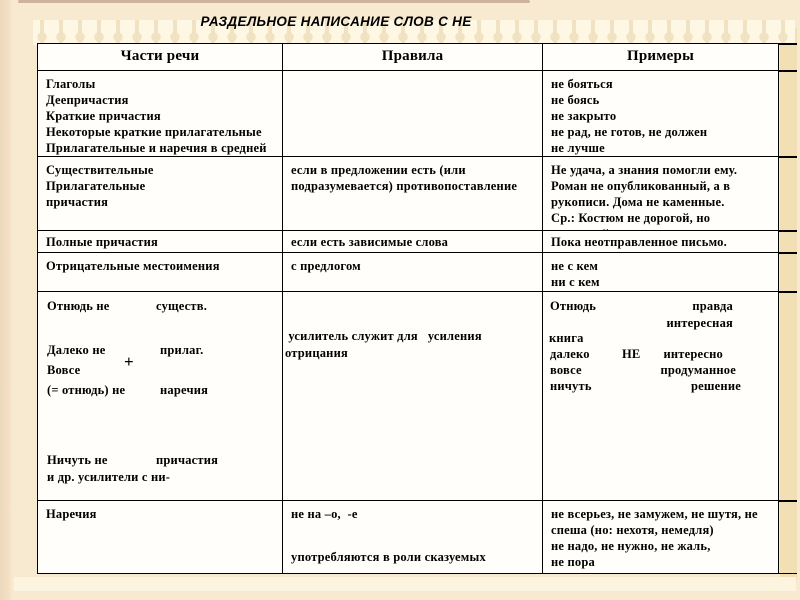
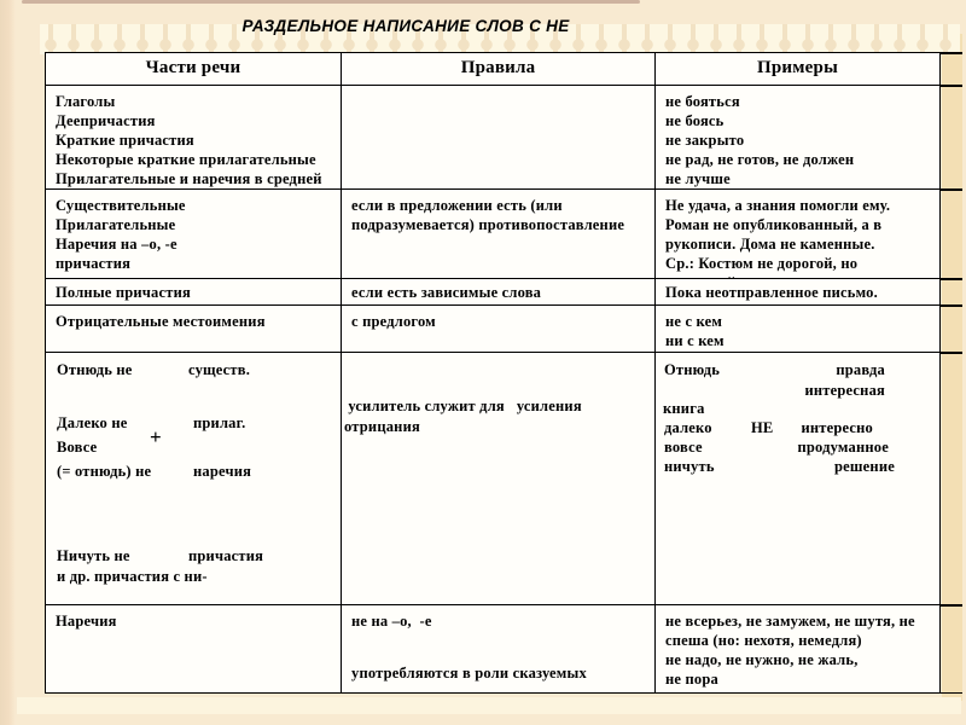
  РАЗДЕЛЬНОЕ НАПИСАНИЕ СЛОВ С НЕ
  Части речи
  Правила
  Примеры
  Глаголы
  Деепричастия
  Краткие причастия
  Некоторые краткие прилагательные
  Прилагательные и наречия в средней
  не бояться
  не боясь
  не закрыто
  не рад, не готов, не должен
  не лучше
  Существительные
  Прилагательные
+ Наречия на –о, -е
  причастия
  если в предложении есть (или
  подразумевается) противопоставление
  Не удача, а знания помогли ему.
  Роман не опубликованный, а в
  рукописи. Дома не каменные.
  Ср.: Костюм не дорогой, но
  Полные причастия
  если есть зависимые слова
  Пока неотправленное письмо.
  Отрицательные местоимения
  с предлогом
  не с кем
  ни с кем
  Отнюдь не
  существ.
  Далеко не
  прилаг.
  Вовсе
  +
  (= отнюдь) не
  наречия
  Ничуть не
  причастия
- и др. усилители с ни-
+ и др. причастия с ни-
  усилитель служит для усиления
  отрицания
  Отнюдь
  правда
  интересная
  книга
  далеко
  НЕ
  интересно
  вовсе
  продуманное
  ничуть
  решение
  Наречия
  не на –о, -е
  употребляются в роли сказуемых
  не всерьез, не замужем, не шутя, не
  спеша (но: нехотя, немедля)
  не надо, не нужно, не жаль,
  не пора
